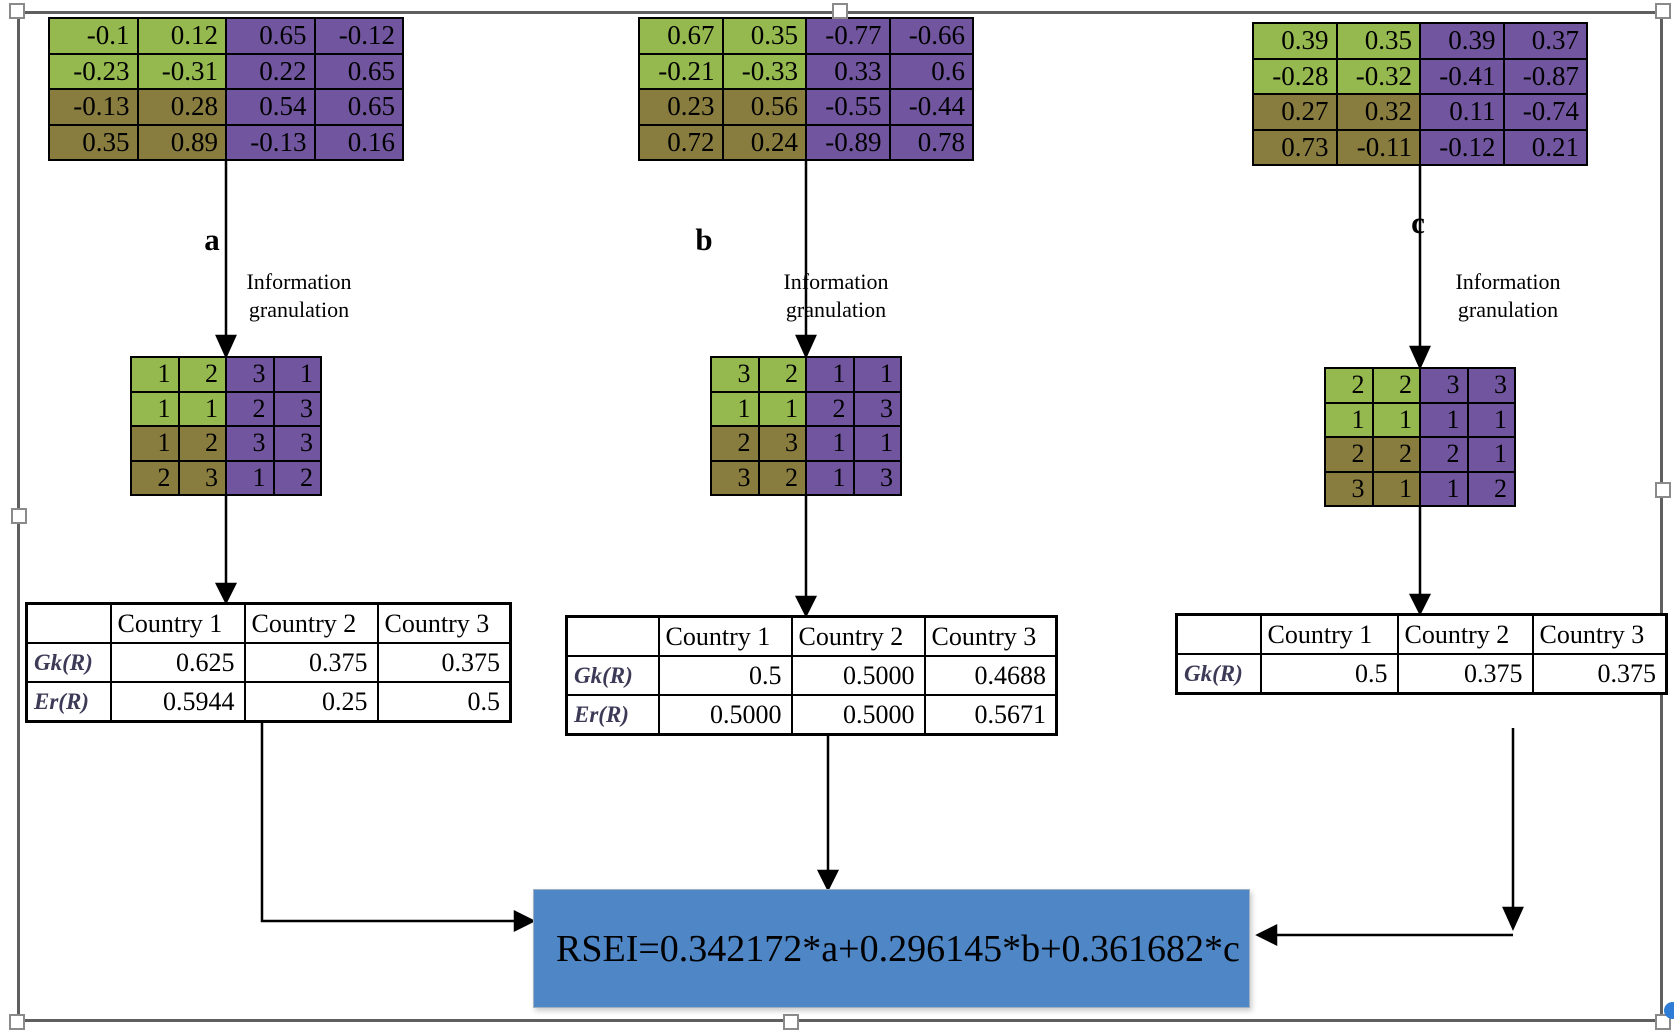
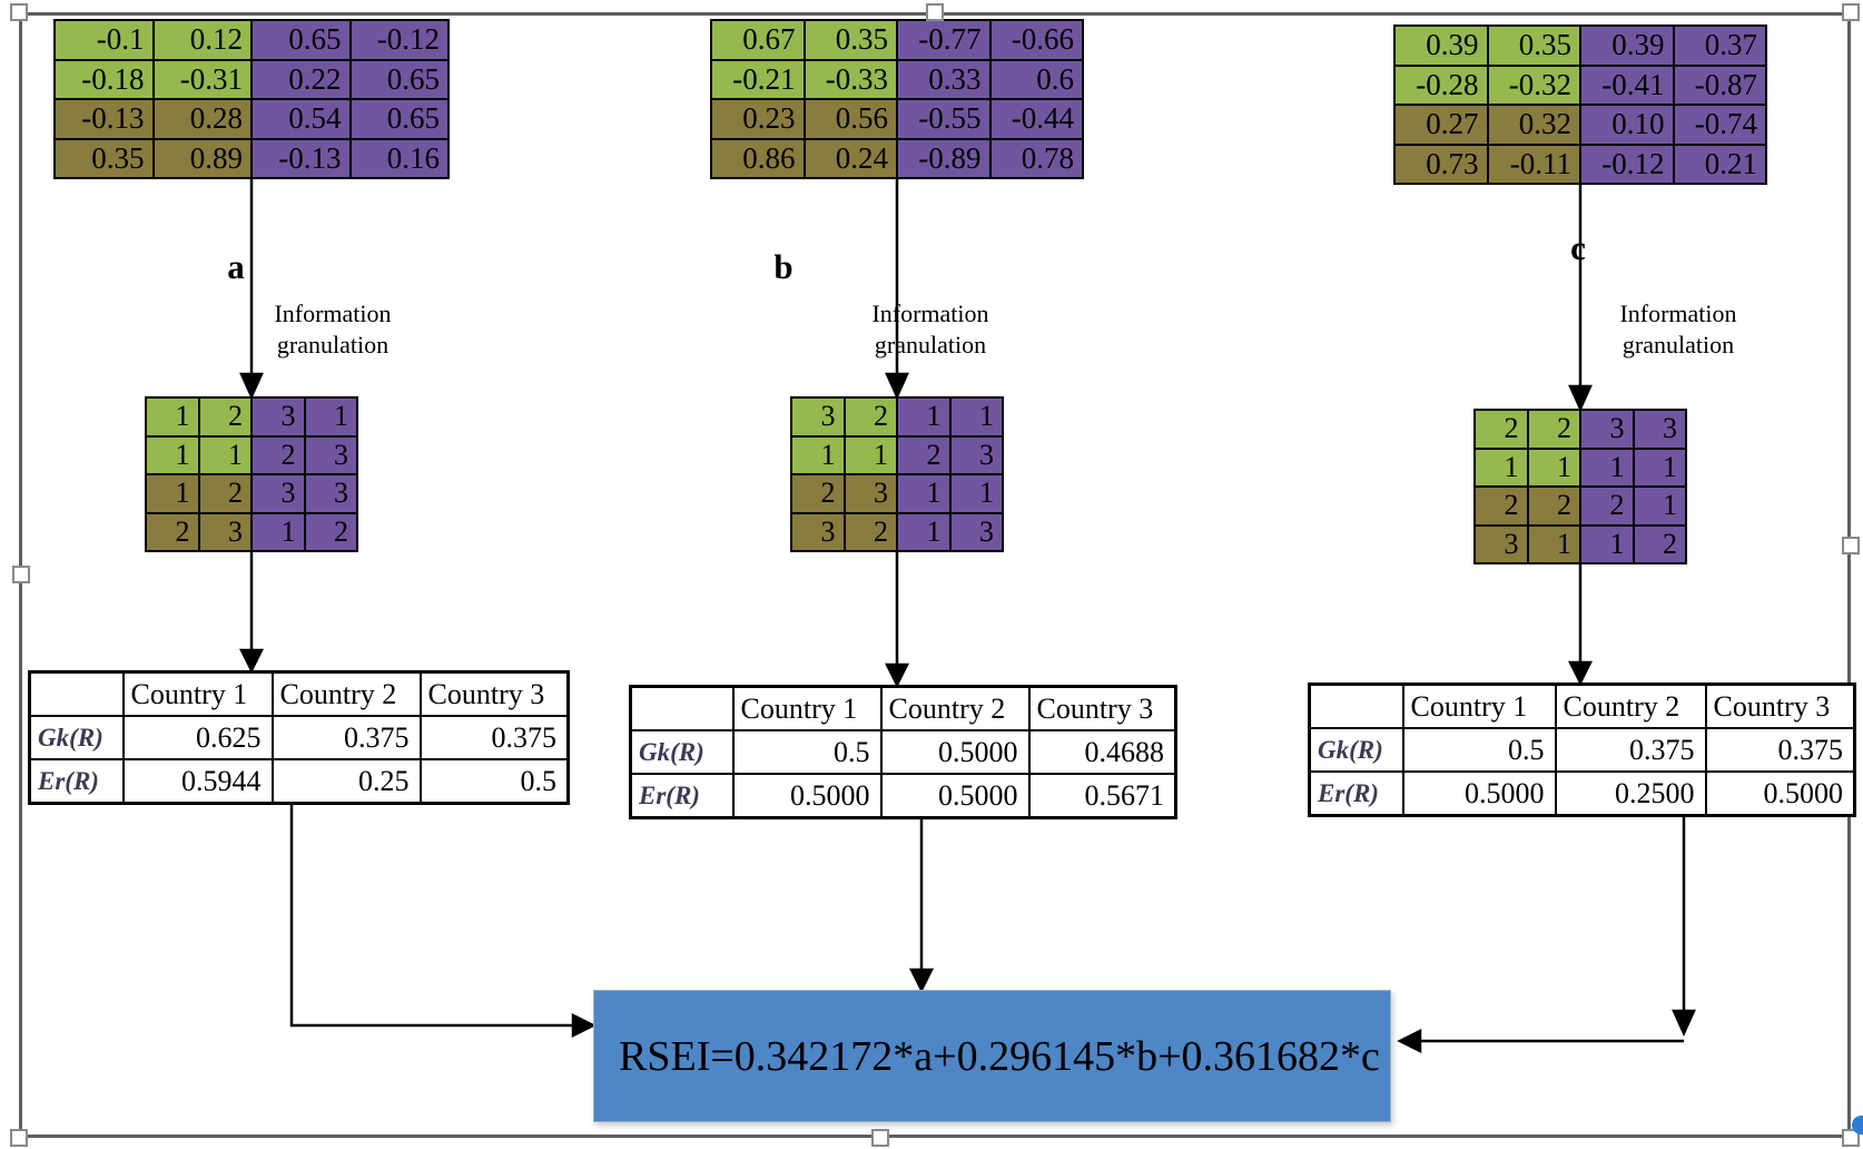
  -0.1
  0.12
  0.65
  -0.12
- -0.23
+ -0.18
  -0.31
  0.22
  0.65
  -0.13
  0.28
  0.54
  0.65
  0.35
  0.89
  -0.13
  0.16
  a
  Information
  granulation
  1
  2
  3
  1
  1
  1
  2
  3
  1
  2
  3
  3
  2
  3
  1
  2
  	Country 1	Country 2	Country 3
  Gk(R)	0.625	0.375	0.375
  Er(R)	0.5944	0.25	0.5
  0.67
  0.35
  -0.77
  -0.66
  -0.21
  -0.33
  0.33
  0.6
  0.23
  0.56
  -0.55
  -0.44
- 0.72
+ 0.86
  0.24
  -0.89
  0.78
  b
  Information
  granulation
  3
  2
  1
  1
  1
  1
  2
  3
  2
  3
  1
  1
  3
  2
  1
  3
  	Country 1	Country 2	Country 3
  Gk(R)	0.5	0.5000	0.4688
  Er(R)	0.5000	0.5000	0.5671
  0.39
  0.35
  0.39
  0.37
  -0.28
  -0.32
  -0.41
  -0.87
  0.27
  0.32
- 0.11
+ 0.10
  -0.74
  0.73
  -0.11
  -0.12
  0.21
  c
  Information
  granulation
  2
  2
  3
  3
  1
  1
  1
  1
  2
  2
  2
  1
  3
  1
  1
  2
  	Country 1	Country 2	Country 3
  Gk(R)	0.5	0.375	0.375
+ Er(R)	0.5000	0.2500	0.5000
  RSEI=0.342172*a+0.296145*b+0.361682*c
